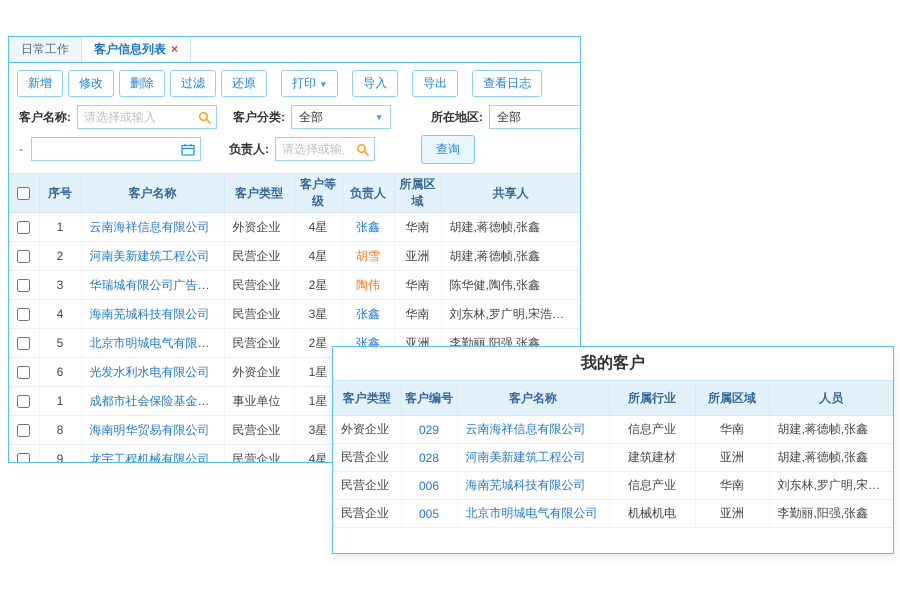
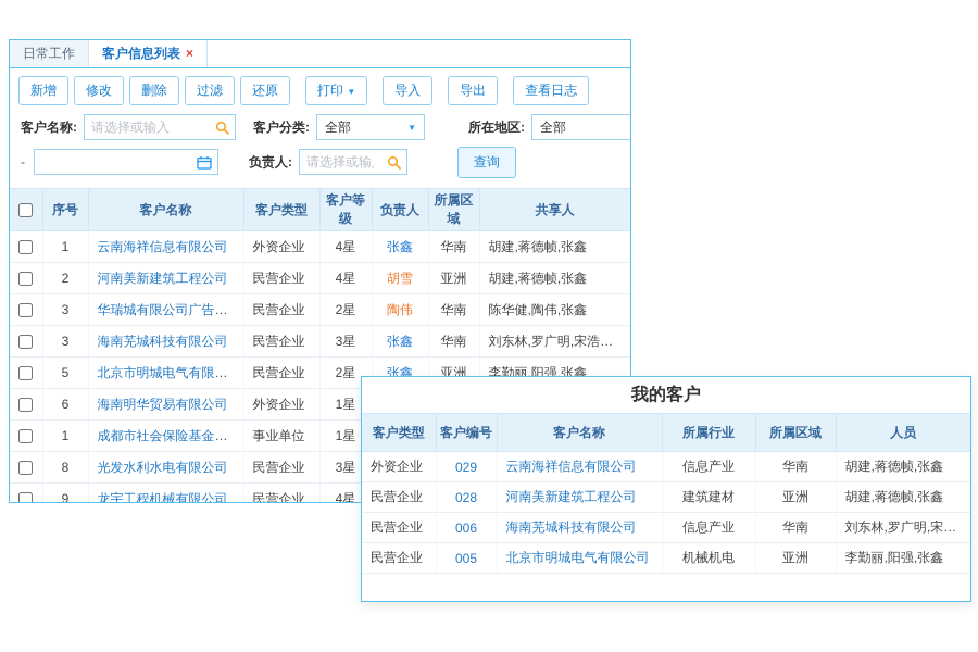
  日常工作
  客户信息列表 ×
  新增
  修改
  删除
  过滤
  还原
  打印 ▼
  导入
  导出
  查看日志
  客户名称:
  请选择或输入
  客户分类:
  全部
  ▼
  所在地区:
  全部
  -
  负责人:
  请选择或输
  查询
  	序号	客户名称	客户类型	客户等级	负责人	所属区域	共享人
  	1	云南海祥信息有限公司	外资企业	4星	张鑫	华南	胡建,蒋德帧,张鑫
  	2	河南美新建筑工程公司	民营企业	4星	胡雪	亚洲	胡建,蒋德帧,张鑫
  	3	华瑞城有限公司广告设计	民营企业	2星	陶伟	华南	陈华健,陶伟,张鑫
- 	4	海南芜城科技有限公司	民营企业	3星	张鑫	华南	刘东林,罗广明,宋浩然,张
+ 	3	海南芜城科技有限公司	民营企业	3星	张鑫	华南	刘东林,罗广明,宋浩然,张
  	5	北京市明城电气有限公司	民营企业	2星	张鑫	亚洲	李勤丽,阳强,张鑫
- 	6	光发水利水电有限公司	外资企业	1星
+ 	6	海南明华贸易有限公司	外资企业	1星
  	1	成都市社会保险基金管理.	事业单位	1星
- 	8	海南明华贸易有限公司	民营企业	3星
+ 	8	光发水利水电有限公司	民营企业	3星
  	9	龙宇工程机械有限公司	民营企业	4星
  我的客户
  客户类型	客户编号	客户名称	所属行业	所属区域	人员
  外资企业	029	云南海祥信息有限公司	信息产业	华南	胡建,蒋德帧,张鑫
  民营企业	028	河南美新建筑工程公司	建筑建材	亚洲	胡建,蒋德帧,张鑫
  民营企业	006	海南芜城科技有限公司	信息产业	华南	刘东林,罗广明,宋浩然
  民营企业	005	北京市明城电气有限公司	机械机电	亚洲	李勤丽,阳强,张鑫
